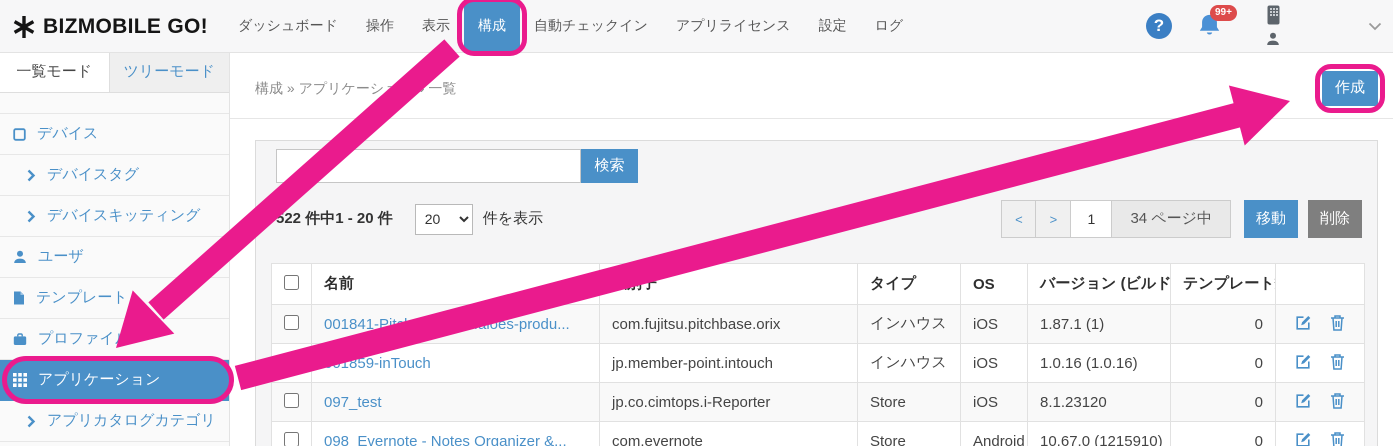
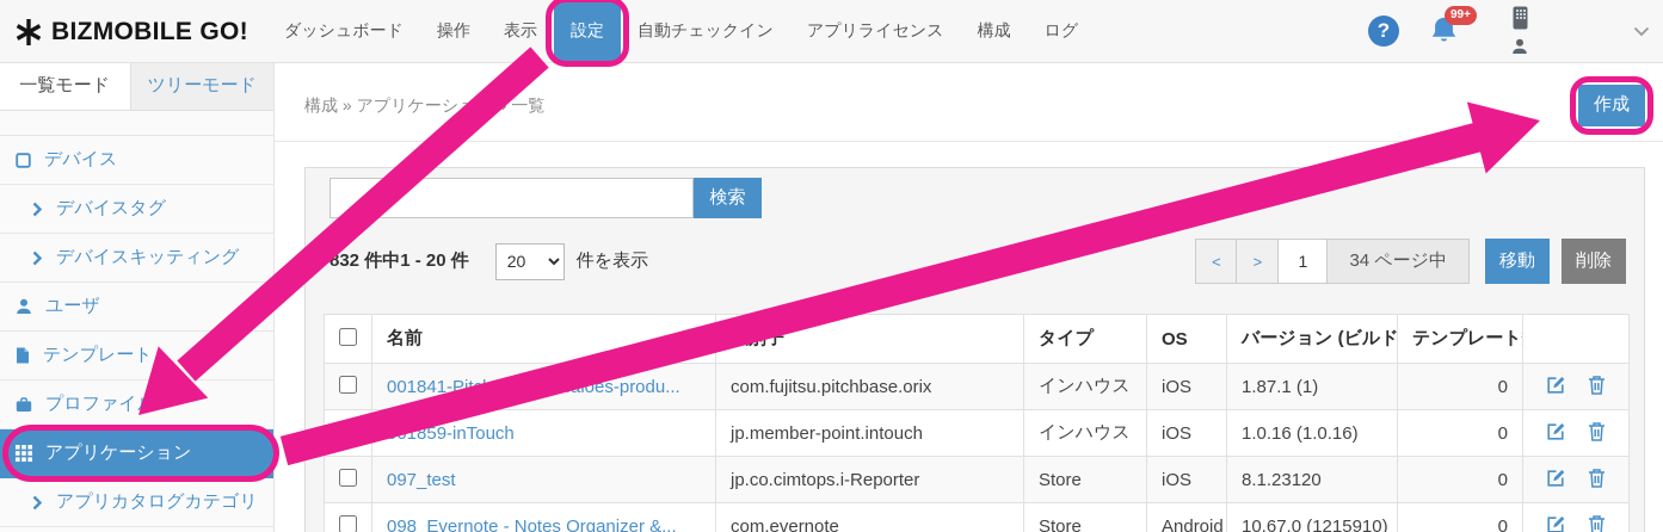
  BIZMOBILE GO!
  ダッシュボード
  操作
  表示
- 構成
+ 設定
  自動チェックイン
  アプリライセンス
- 設定
+ 構成
  ログ
  ?
  99+
  一覧モード
  ツリーモード
  デバイス
  デバイスタグ
  デバイスキッティング
  ユーザ
  テンプレート
  プロファイ
  アプリケーション
  アプリカタログカテゴリ
  構成 » アプリケーシ 一覧
  作成
  検索
- 522 件中1 - 20 件
+ 832 件中1 - 20 件
  20
  件を表示
  <
  >
  1
  34 ページ中
  移動
  削除
  	名前	子	タイプ	OS	バージョン (ビルド	テンプレート
  	001841-Pioes-produ...	com.fujitsu.pitchbase.orix	インハウス	iOS	1.87.1 (1)	0
  	1859-inTouch	jp.member-point.intouch	インハウス	iOS	1.0.16 (1.0.16)	0
  	097_test	jp.co.cimtops.i-Reporter	Store	iOS	8.1.23120	0
  	098_Evernote - Notes Organizer &...	com.evernote	Store	Android	10.67.0 (1215910)	0
